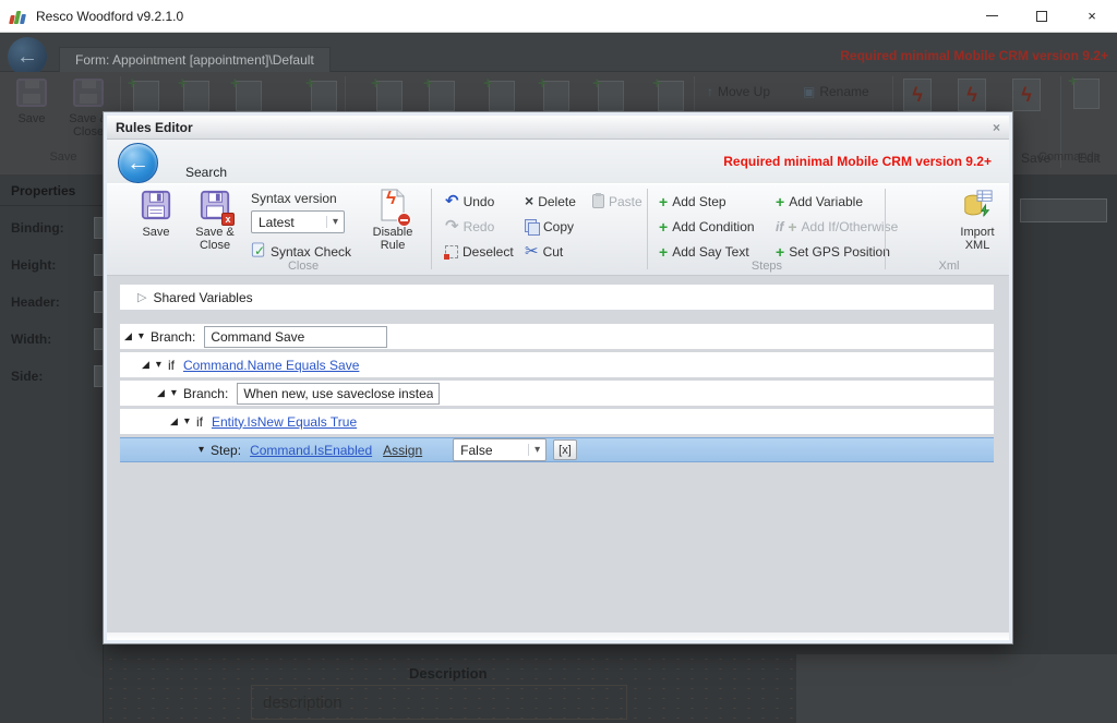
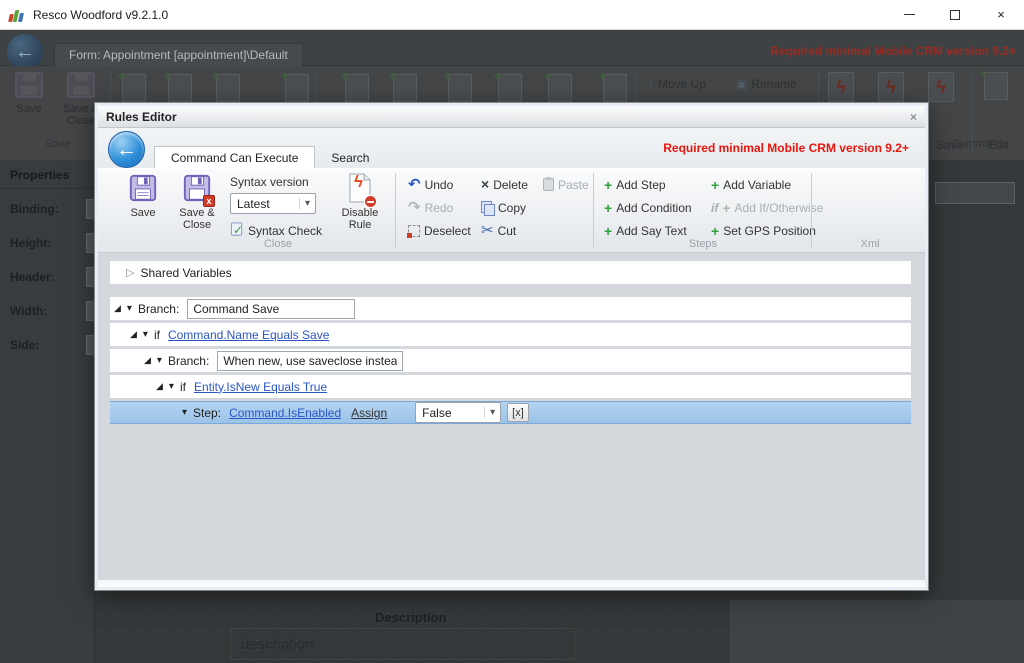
  Resco Woodford v9.2.1.0
  ×
  ←
  Form: Appointment [appointment]\Default
  Required minimal Mobile CRM version 9.2+
  Save
  Save Close
  ↑
  ▣
  ϟ
  ϟ
  ϟ
  Save
  Commands
  Properties
  Binding:
  Height:
  Header:
  Width:
  Side:
  Description
  description
  Rules Editor
  ×
  ←
+ Command Can Execute
  Search
  Required minimal Mobile CRM version 9.2+
  Save
  x
  Save & Close
  Syntax version
  Latest
  ▾
  ✓
  Syntax Check
  ϟ
  Disable Rule
  Close
  ↶
  Undo
  ↷
  Redo
  Deselect
  ×
  Delete
  Copy
  ✂
  Cut
  Paste
  +
  Add Step
  +
  Add Condition
  +
  Add Say Text
  +
  Add Variable
  if
  +
  Add If/Otherwise
  +
  Set GPS Position
  Steps
- Import XML
  Xml
  ▷
  Shared Variables
  ◢
  ▾
  Branch:
  Command Save
  ◢
  ▾
  if
  Command.Name Equals Save
  ◢
  ▾
  Branch:
  When new, use saveclose instea
  ◢
  ▾
  if
  Entity.IsNew Equals True
  ▾
  Step:
  Command.IsEnabled
  Assign
  False
  ▾
  [x]
